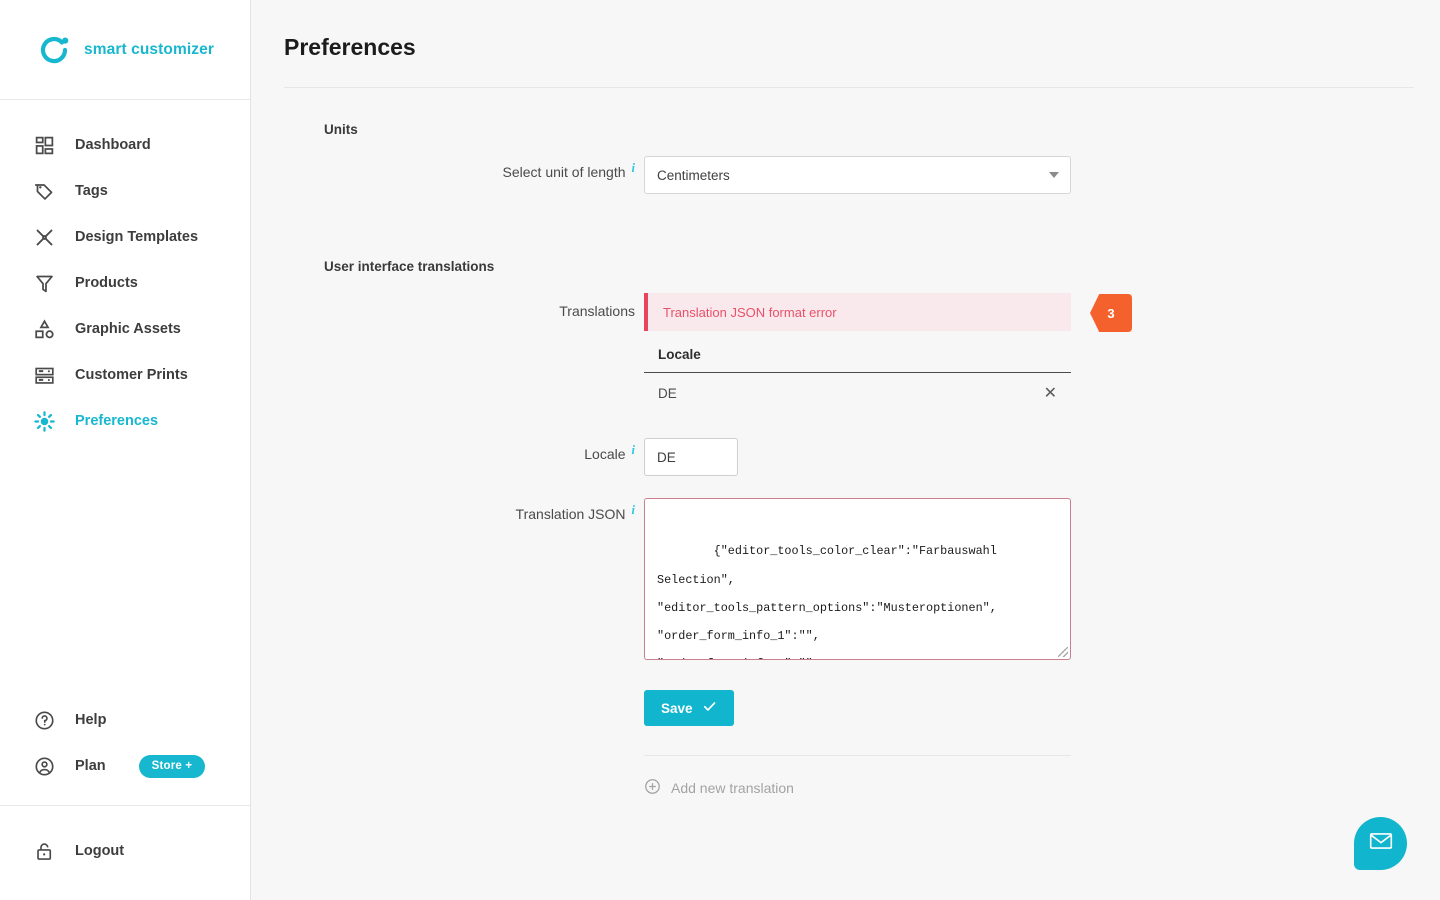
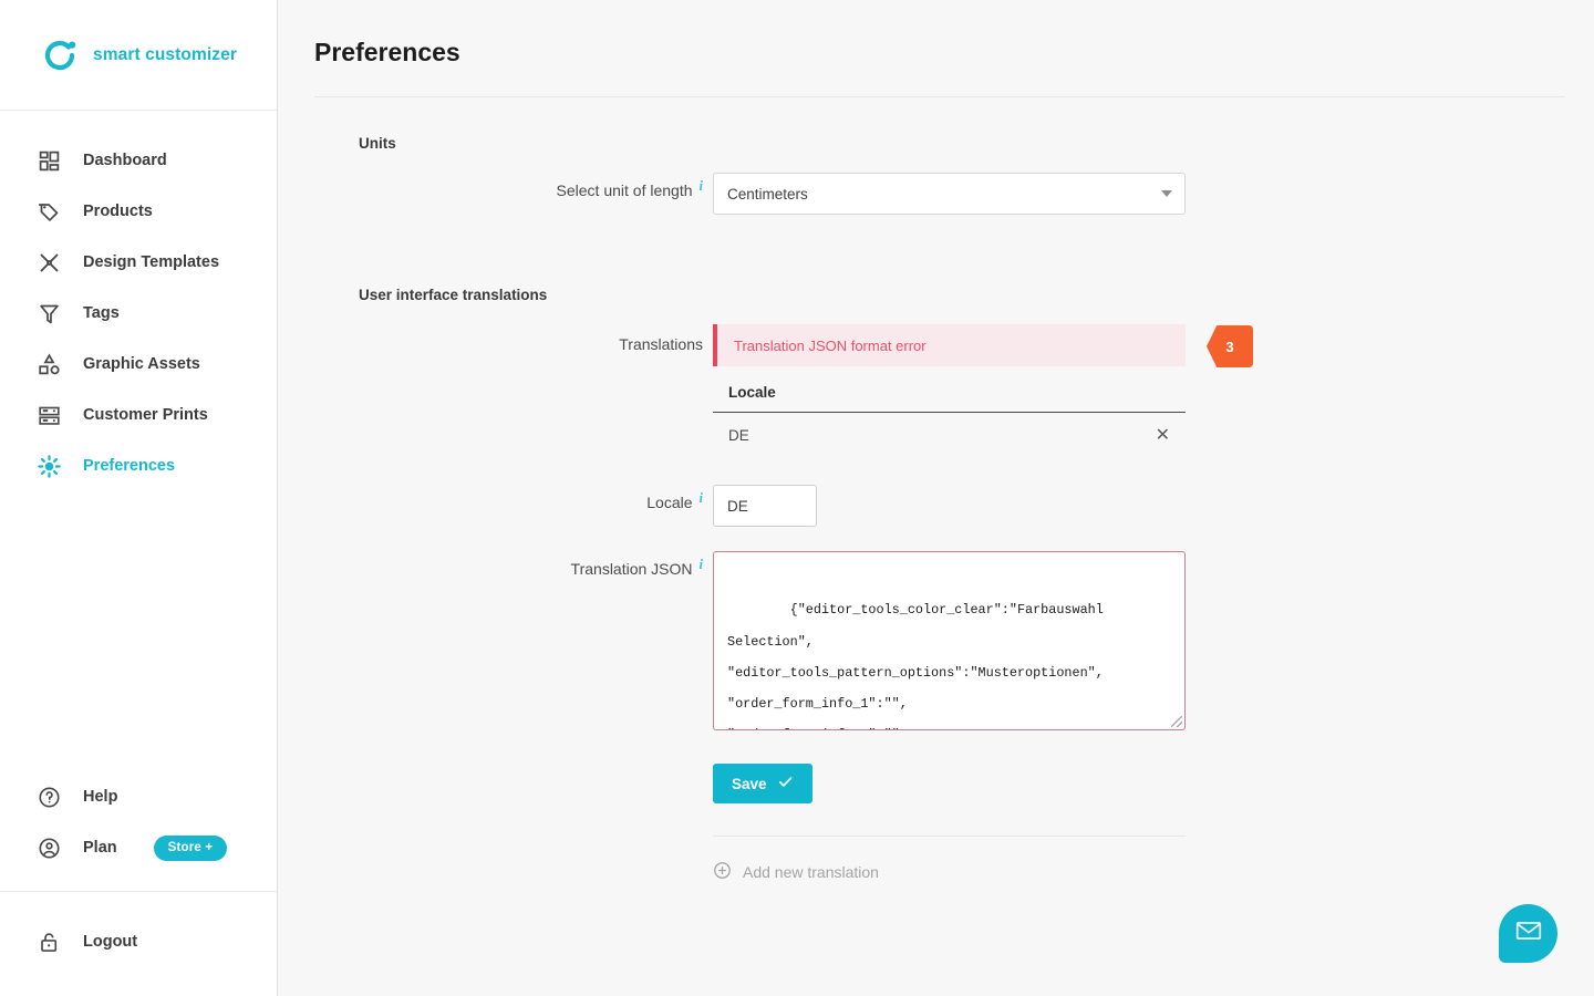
  smart customizer
  Dashboard
- Tags
+ Products
  Design Templates
- Products
+ Tags
  Graphic Assets
  Customer Prints
  Preferences
  Help
  Plan
  Store +
  Logout
  Preferences
  Units
  Select unit of length
  i
  Centimeters
  User interface translations
  Translations
  Translation JSON format error
  3
  Locale
  DE
  ✕
  Locale
  i
  DE
  Translation JSON
  i
  {"editor_tools_color_clear":"Farbauswahl Selection",
  "editor_tools_pattern_options":"Musteroptionen",
  "order_form_info_1":"",
  Save
  Add new translation
